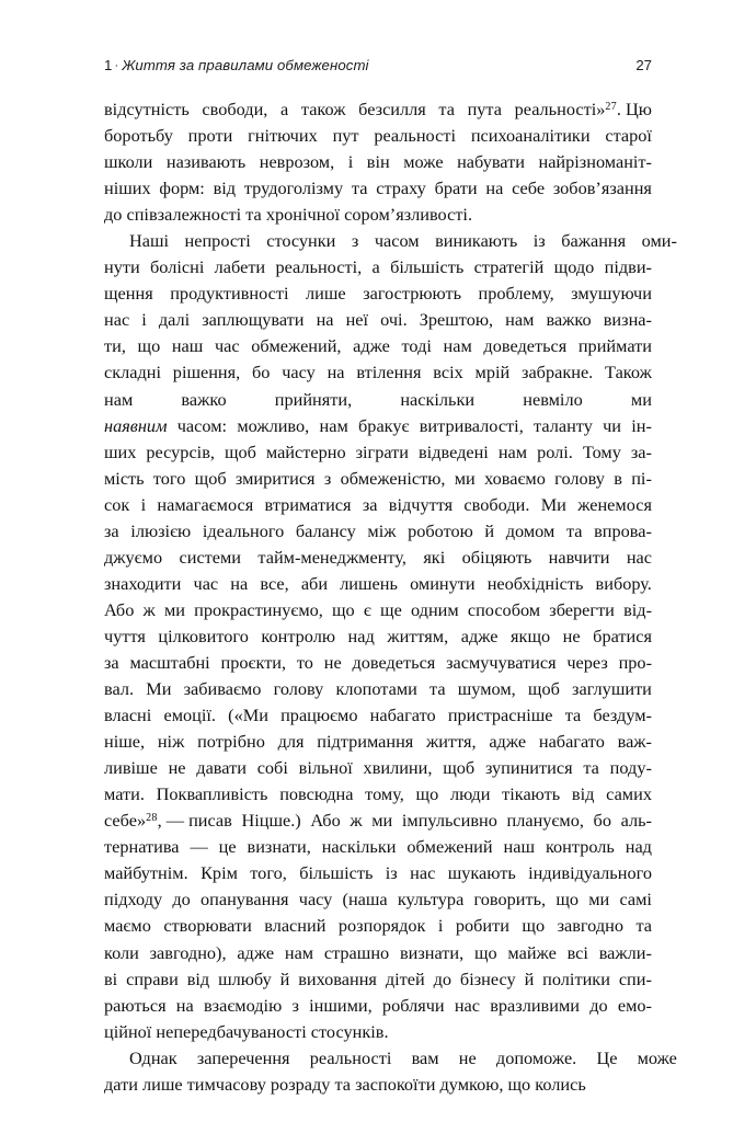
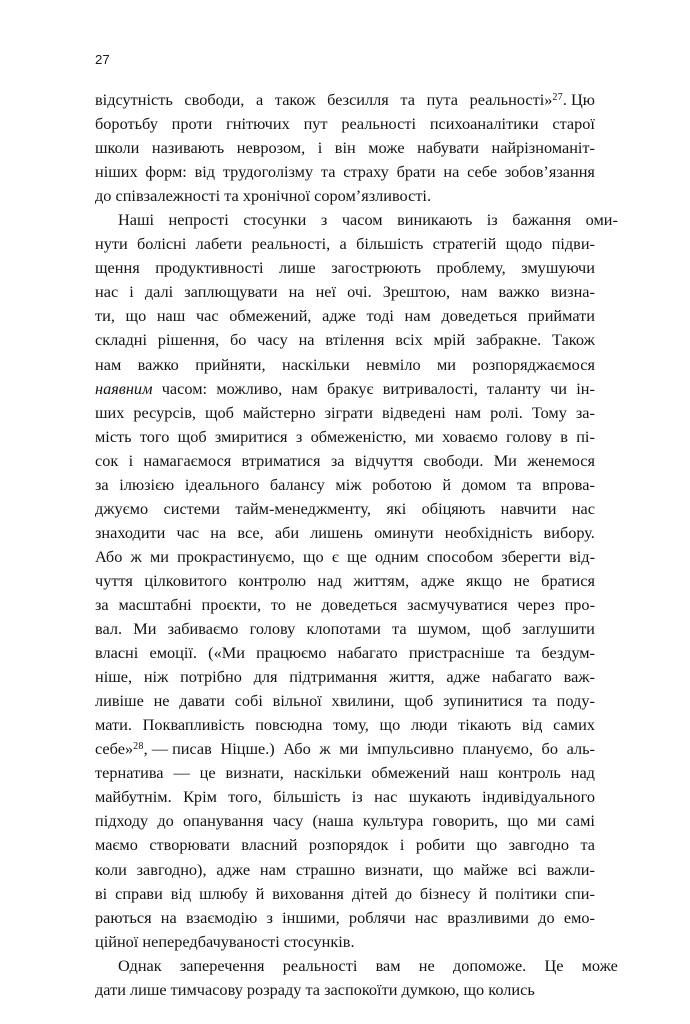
- 1 · Життя за правилами обмеженості
  27
  відсутність
  свободи,
  а
  також
  безсилля
  та
  пута
  реальності»27. Цю
  боротьбу
  проти
  гнітючих
  пут
  реальності
  психоаналітики
  старої
  школи
  називають
  неврозом,
  і
  він
  може
  набувати
  найрізноманіт-
  ніших
  форм:
  від
  трудоголізму
  та
  страху
  брати
  на
  себе
  зобов’язання
  до співзалежності та хронічної сором’язливості.
  Наші
  непрості
  стосунки
  з
  часом
  виникають
  із
  бажання
  оми-
  нути
  болісні
  лабети
  реальності,
  а
  більшість
  стратегій
  щодо
  підви-
  щення
  продуктивності
  лише
  загострюють
  проблему,
  змушуючи
  нас
  і
  далі
  заплющувати
  на
  неї
  очі.
  Зрештою,
  нам
  важко
  визна-
  ти,
  що
  наш
  час
  обмежений,
  адже
  тоді
  нам
  доведеться
  приймати
  складні
  рішення,
  бо
  часу
  на
  втілення
  всіх
  мрій
  забракне.
  Також
  нам
  важко
  прийняти,
  наскільки
  невміло
  ми
+ розпоряджаємося
  наявним
  часом:
  можливо,
  нам
  бракує
  витривалості,
  таланту
  чи
  ін-
  ших
  ресурсів,
  щоб
  майстерно
  зіграти
  відведені
  нам
  ролі.
  Тому
  за-
  мість
  того
  щоб
  змиритися
  з
  обмеженістю,
  ми
  ховаємо
  голову
  в
  пі-
  сок
  і
  намагаємося
  втриматися
  за
  відчуття
  свободи.
  Ми
  женемося
  за
  ілюзією
  ідеального
  балансу
  між
  роботою
  й
  домом
  та
  впрова-
  джуємо
  системи
  тайм-менеджменту,
  які
  обіцяють
  навчити
  нас
  знаходити
  час
  на
  все,
  аби
  лишень
  оминути
  необхідність
  вибору.
  Або
  ж
  ми
  прокрастинуємо,
  що
  є
  ще
  одним
  способом
  зберегти
  від-
  чуття
  цілковитого
  контролю
  над
  життям,
  адже
  якщо
  не
  братися
  за
  масштабні
  проєкти,
  то
  не
  доведеться
  засмучуватися
  через
  про-
  вал.
  Ми
  забиваємо
  голову
  клопотами
  та
  шумом,
  щоб
  заглушити
  власні
  емоції.
  («Ми
  працюємо
  набагато
  пристрасніше
  та
  бездум-
  ніше,
  ніж
  потрібно
  для
  підтримання
  життя,
  адже
  набагато
  важ-
  ливіше
  не
  давати
  собі
  вільної
  хвилини,
  щоб
  зупинитися
  та
  поду-
  мати.
  Поквапливість
  повсюдна
  тому,
  що
  люди
  тікають
  від
  самих
  себе»28, — писав
  Ніцше.)
  Або
  ж
  ми
  імпульсивно
  плануємо,
  бо
  аль-
  тернатива
  —
  це
  визнати,
  наскільки
  обмежений
  наш
  контроль
  над
  майбутнім.
  Крім
  того,
  більшість
  із
  нас
  шукають
  індивідуального
  підходу
  до
  опанування
  часу
  (наша
  культура
  говорить,
  що
  ми
  самі
  маємо
  створювати
  власний
  розпорядок
  і
  робити
  що
  завгодно
  та
  коли
  завгодно),
  адже
  нам
  страшно
  визнати,
  що
  майже
  всі
  важли-
  ві
  справи
  від
  шлюбу
  й
  виховання
  дітей
  до
  бізнесу
  й
  політики
  спи-
  раються
  на
  взаємодію
  з
  іншими,
  роблячи
  нас
  вразливими
  до
  емо-
  ційної непередбачуваності стосунків.
  Однак
  заперечення
  реальності
  вам
  не
  допоможе.
  Це
  може
  дати лише тимчасову розраду та заспокоїти думкою, що колись
